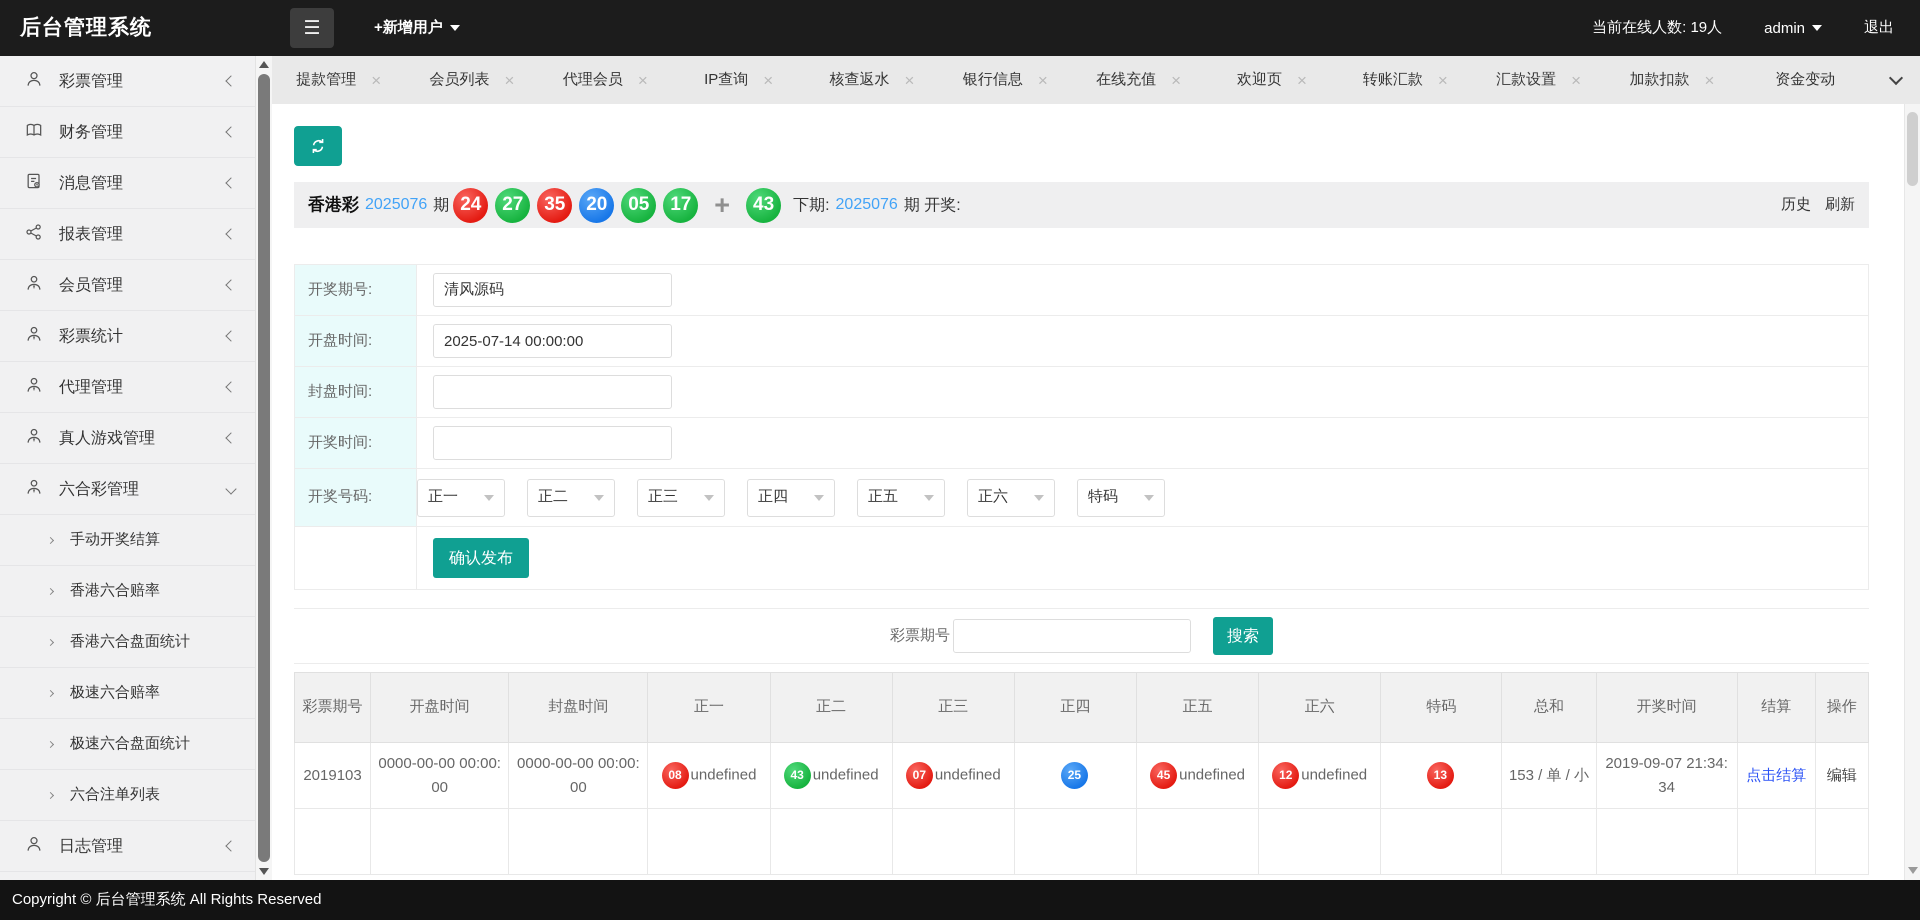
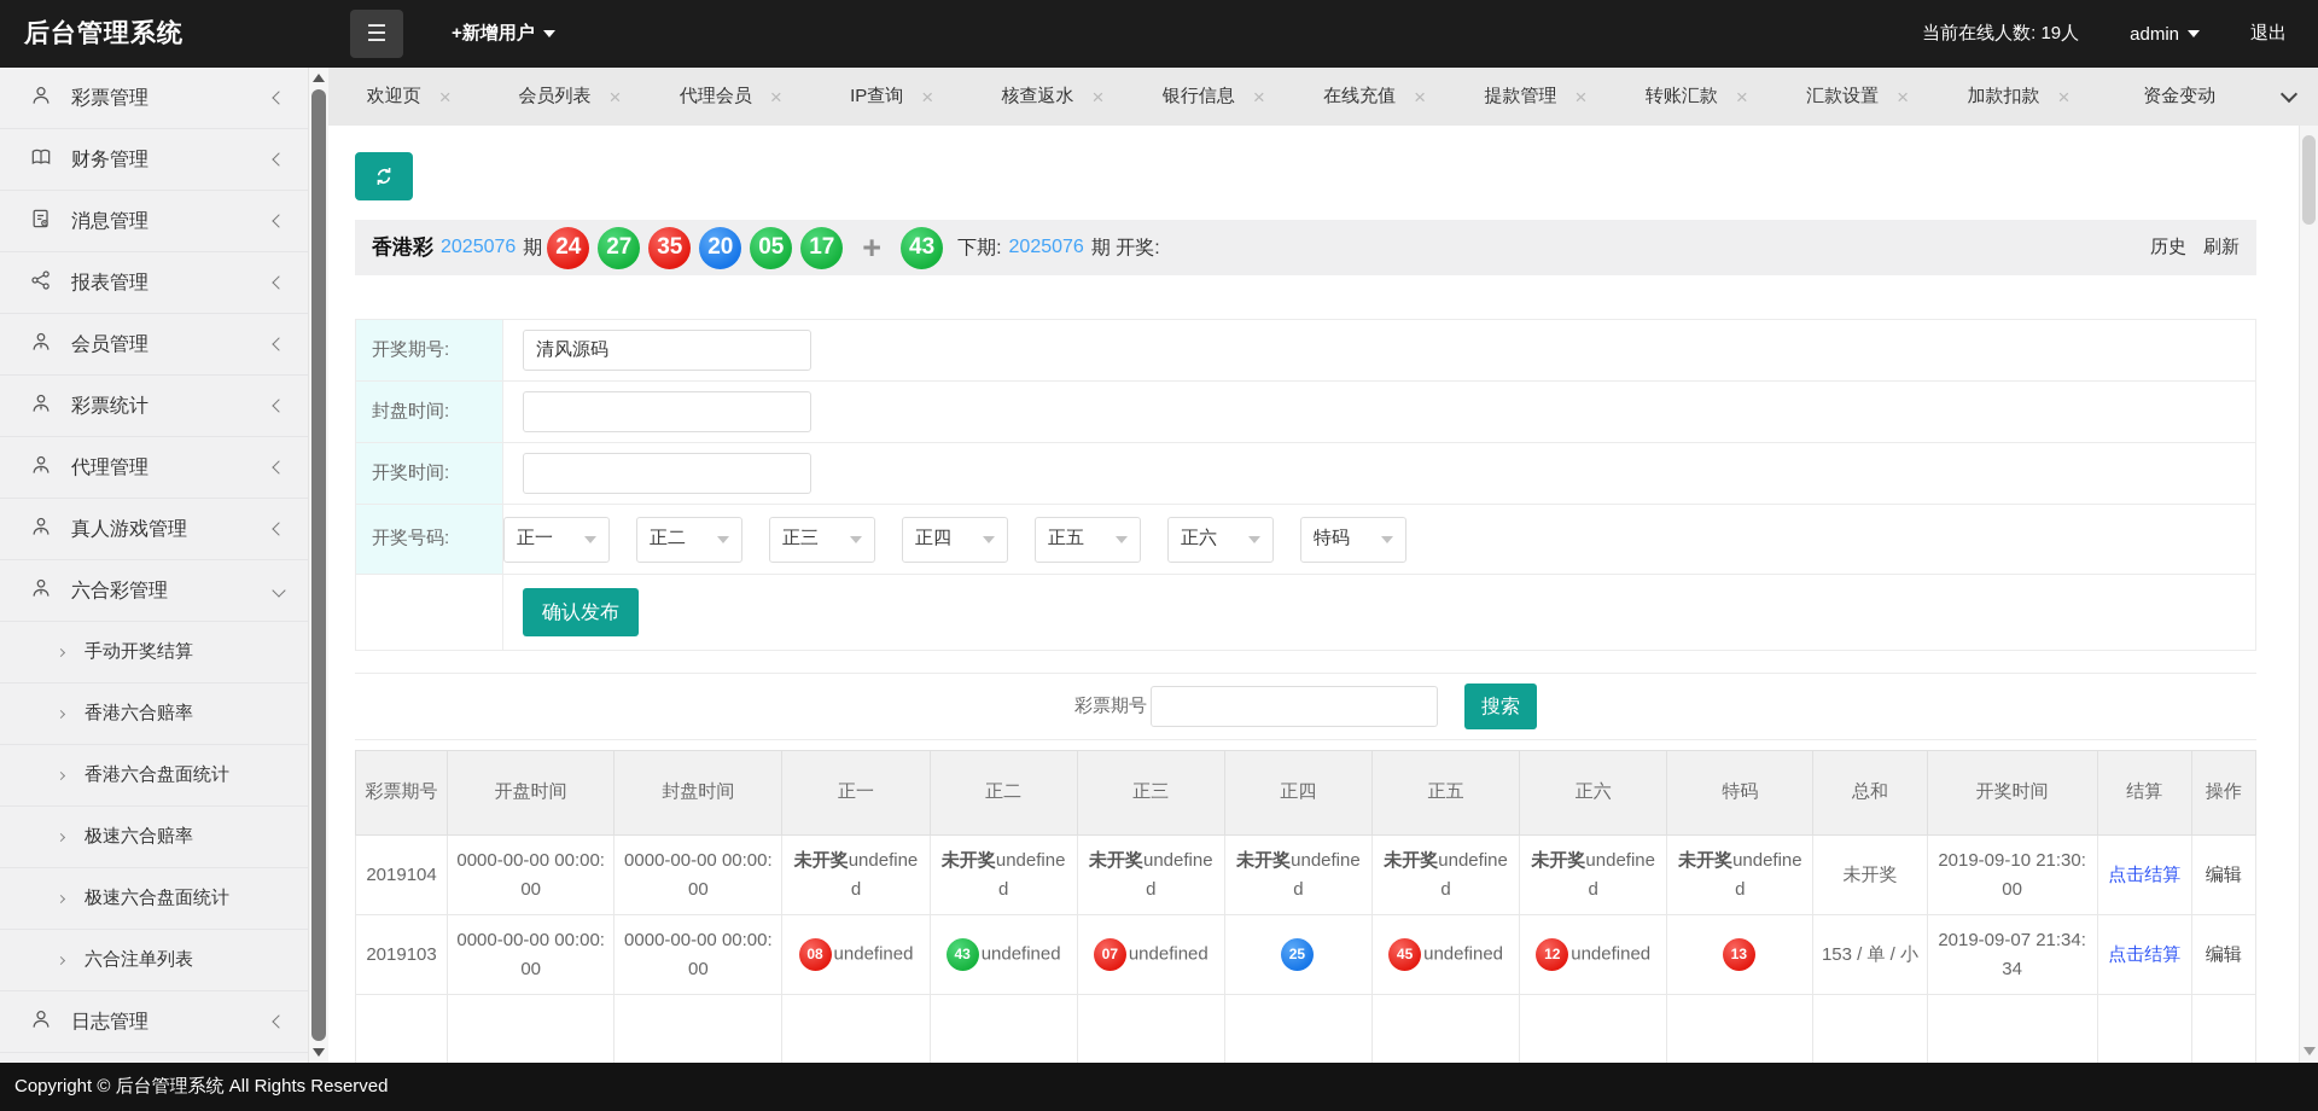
  后台管理系统
  ☰
  +新增用户
  当前在线人数: 19人
  admin
  退出
  彩票管理
  财务管理
  消息管理
  报表管理
  会员管理
  彩票统计
  代理管理
  真人游戏管理
  六合彩管理
  手动开奖结算
  香港六合赔率
  香港六合盘面统计
  极速六合赔率
  极速六合盘面统计
  六合注单列表
  日志管理
- 提款管理
+ 欢迎页
  ×
  会员列表
  ×
  代理会员
  ×
  IP查询
  ×
  核查返水
  ×
  银行信息
  ×
  在线充值
  ×
- 欢迎页
+ 提款管理
  ×
  转账汇款
  ×
  汇款设置
  ×
  加款扣款
  ×
  资金变动
  香港彩
  2025076
  期
  24
  27
  35
  20
  05
  17
  +
  43
  下期:
  2025076
  期 开奖:
  历史
  刷新
  开奖期号:
  清风源码
- 开盘时间:
- 2025-07-14 00:00:00
  封盘时间:
  开奖时间:
  开奖号码:
  正一
  正二
  正三
  正四
  正五
  正六
  特码
  确认发布
  彩票期号
  搜索
  彩票期号	开盘时间	封盘时间	正一	正二	正三	正四	正五	正六	特码	总和	开奖时间	结算	操作
+ 2019104	0000-00-00 00:00:00	0000-00-00 00:00:00	未开奖undefined	未开奖undefined	未开奖undefined	未开奖undefined	未开奖undefined	未开奖undefined	未开奖undefined	未开奖	2019-09-10 21:30:00	点击结算	编辑
  2019103	0000-00-00 00:00:00	0000-00-00 00:00:00	08 undefined	43 undefined	07 undefined	25	45 undefined	12 undefined	13	153 / 单 / 小	2019-09-07 21:34:34	点击结算	编辑
  Copyright © 后台管理系统 All Rights Reserved
